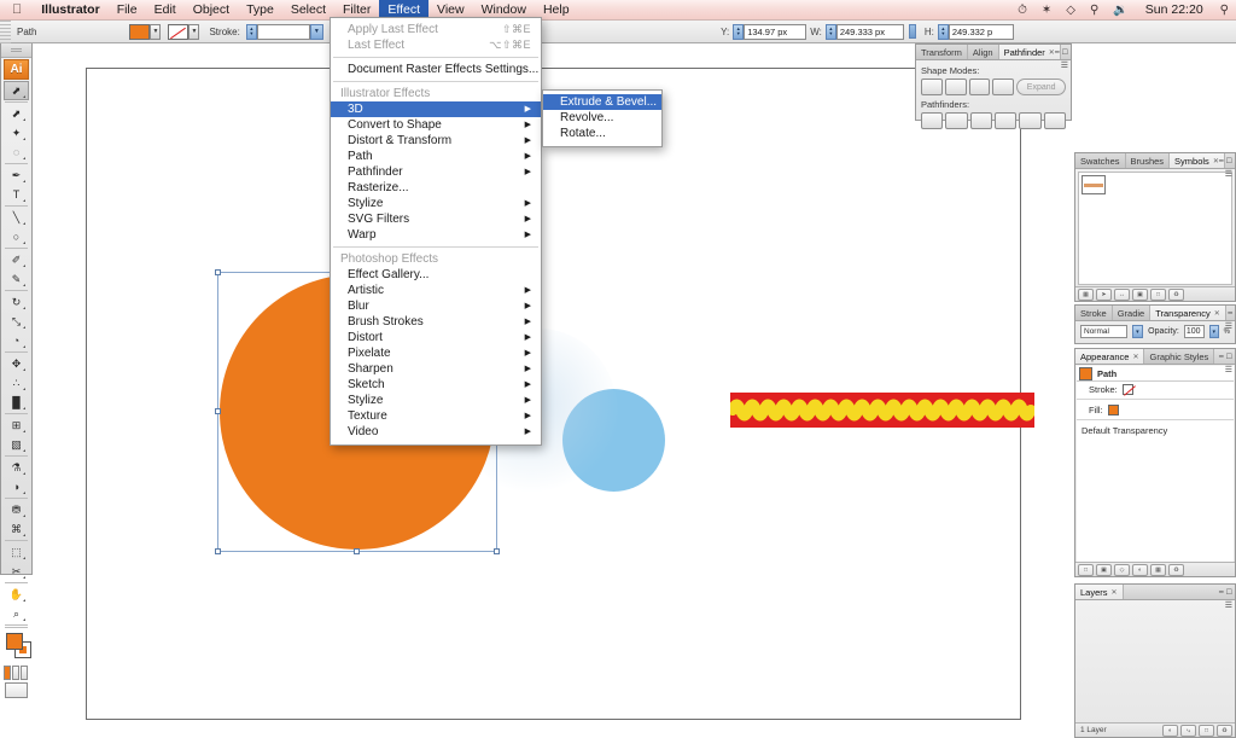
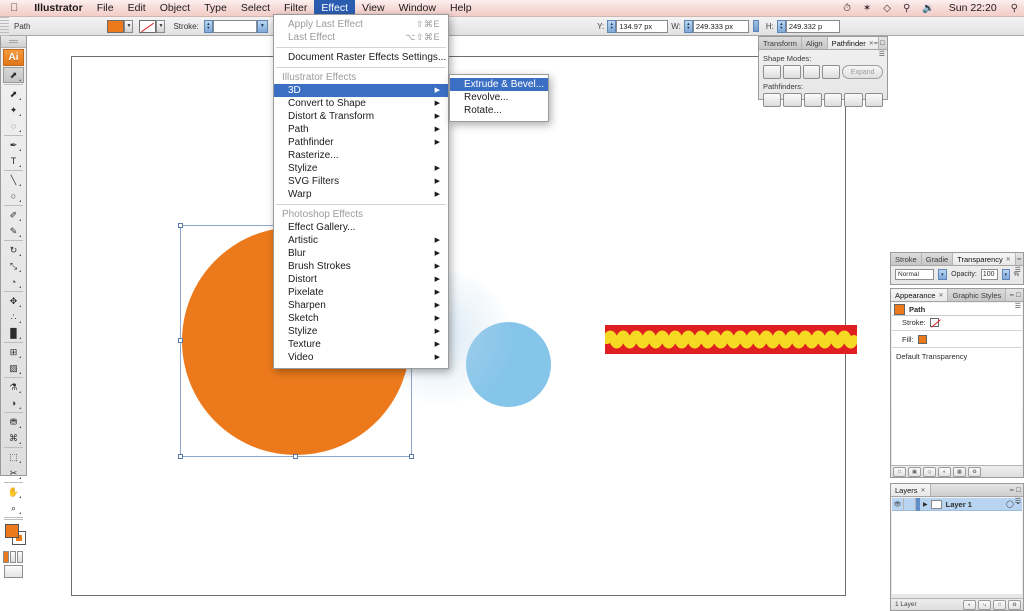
  
  Illustrator
  File
  Edit
  Object
  Type
  Select
  Filter
  Effect
  View
  Window
  Help
  ⏱
  ✶
  ◇
  ⚲
  🔉
  Sun 22:20
  ⚲
  Path
  Stroke:
  Y:
  134.97 px
  W:
  249.333 px
  H:
  249.332 p
  Ai
  ⬈
  ⬈
  ✦
  ◌
  ✒
  T
  ╲
  ○
  ✐
  ✎
  ↻
  ⤡
  ◔
  ✥
  ∴
  █
  ⊞
  ▧
  ⚗
  ◑
  ⛃
  ⌘
  ⬚
  ✂
  ✋
  ⌕
  Apply Last Effect
  ⇧⌘E
  Last Effect
  ⌥⇧⌘E
  Document Raster Effects Settings...
  Illustrator Effects
  3D
  Convert to Shape
  Distort & Transform
  Path
  Pathfinder
  Rasterize...
  Stylize
  SVG Filters
  Warp
  Photoshop Effects
  Effect Gallery...
  Artistic
  Blur
  Brush Strokes
  Distort
  Pixelate
  Sharpen
  Sketch
  Stylize
  Texture
  Video
  Extrude & Bevel...
  Revolve...
  Rotate...
  Transform
  Align
  Pathfinder
  Shape Modes:
  Pathfinders:
- Swatches
- Brushes
- Symbols
  Stroke
  Gradie
  Transparency
  Appearance
  Graphic Styles
  Path
  Stroke:
  Fill:
  Default Transparency
  Layers
+ Layer 1
